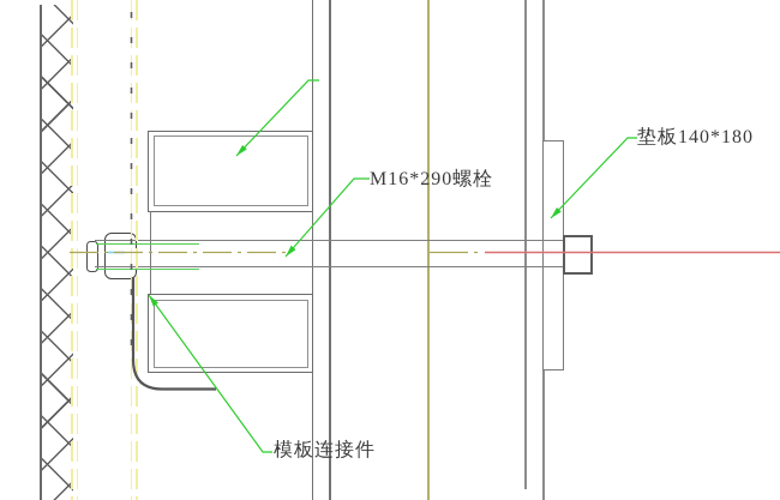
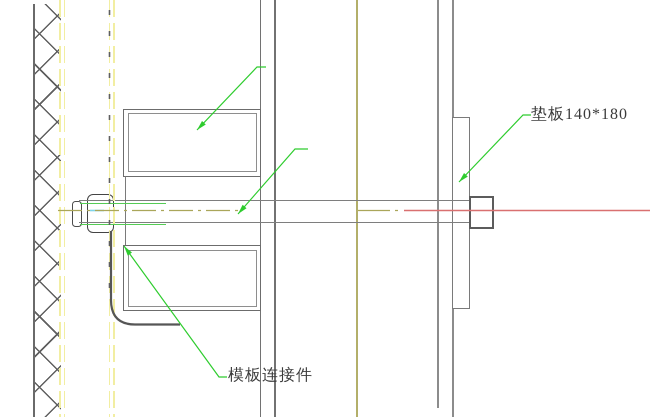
- M16*290螺栓
  垫板140*180
  模板连接件
